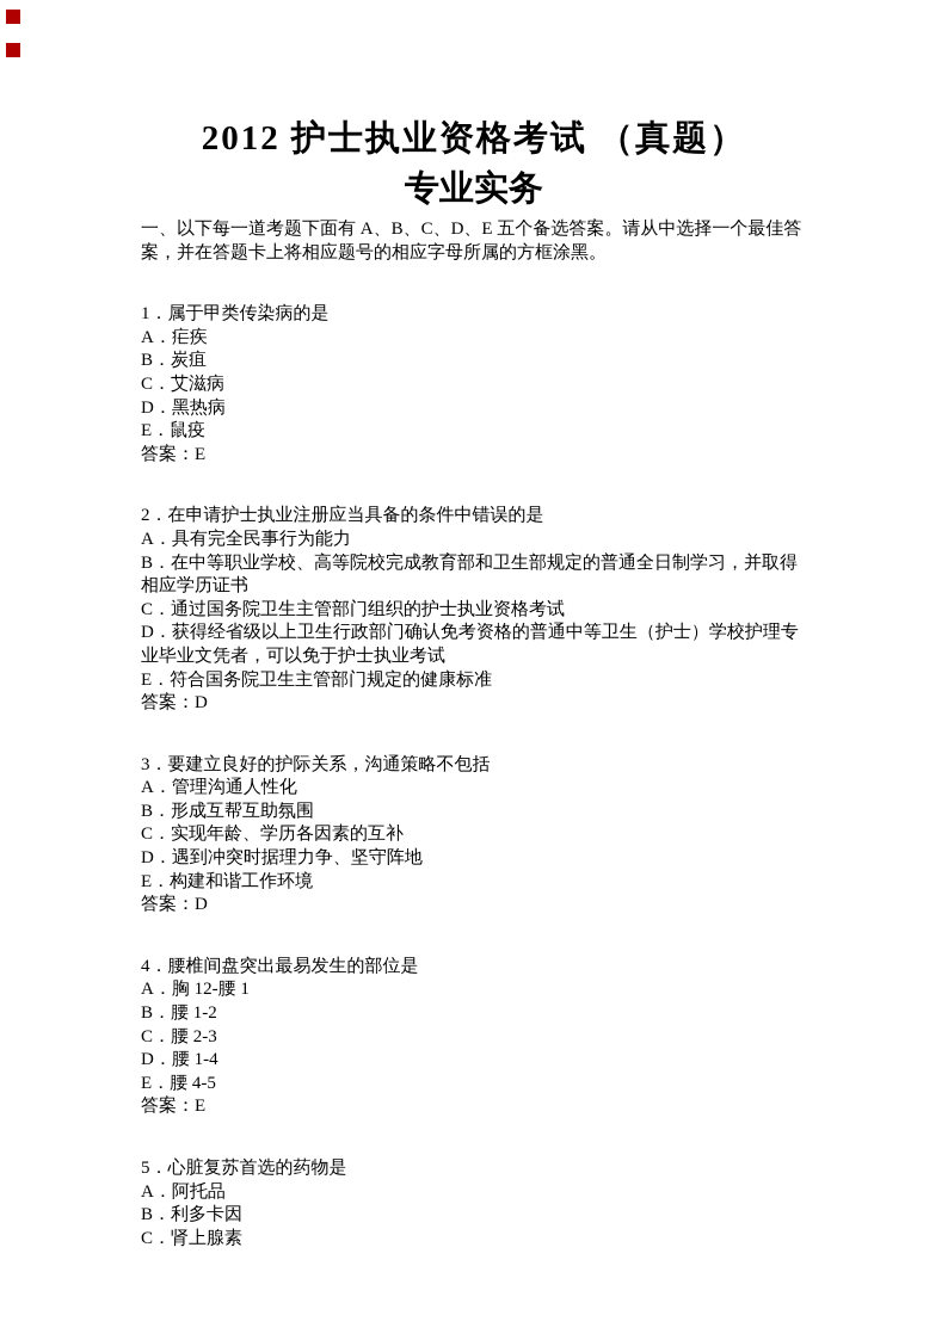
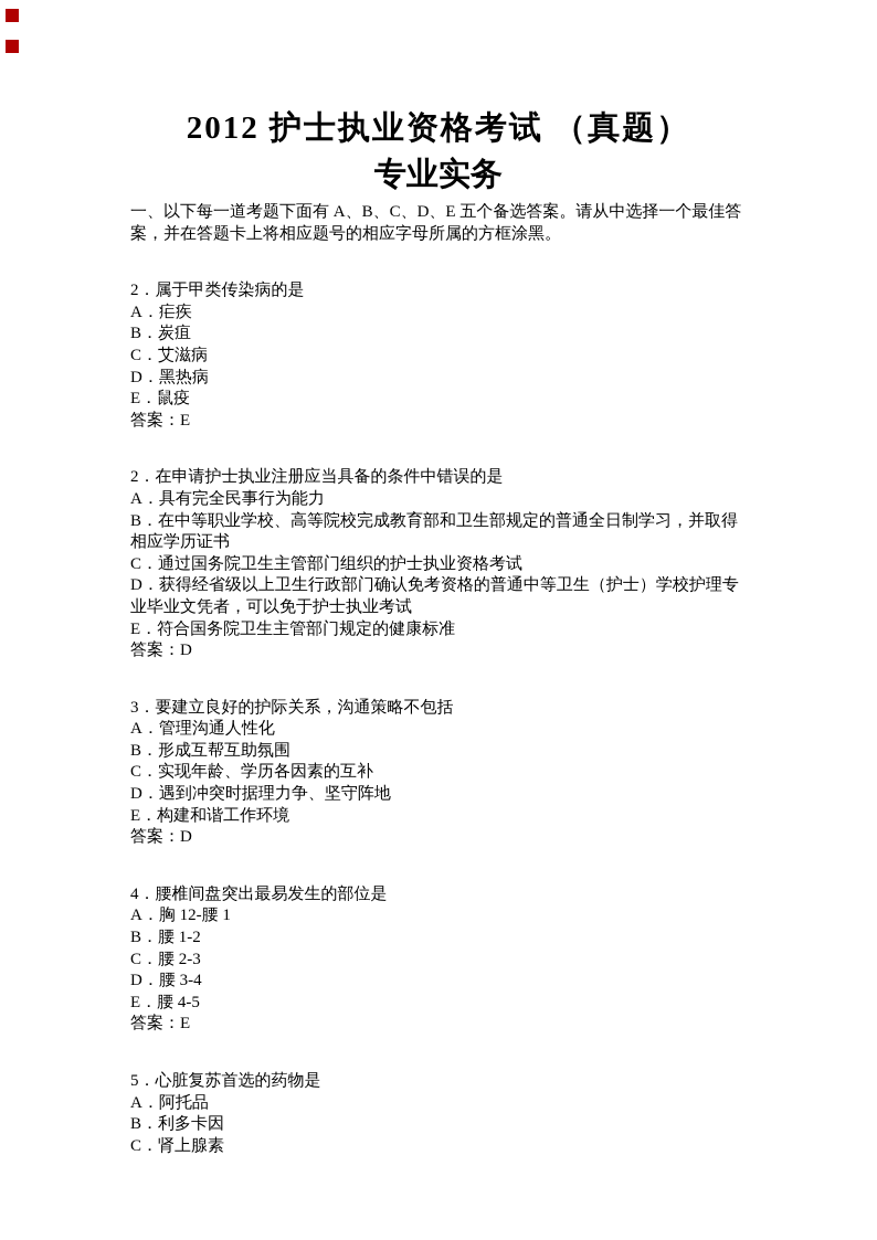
  2012 护士执业资格考试 （真题）
  专业实务
  一、以下每一道考题下面有 A、B、C、D、E 五个备选答案。请从中选择一个最佳答案，并在答题卡上将相应题号的相应字母所属的方框涂黑。
- 1．属于甲类传染病的是
+ 2．属于甲类传染病的是
  A．疟疾
  B．炭疽
  C．艾滋病
  D．黑热病
  E．鼠疫
  答案：E
  2．在申请护士执业注册应当具备的条件中错误的是
  A．具有完全民事行为能力
  B．在中等职业学校、高等院校完成教育部和卫生部规定的普通全日制学习，并取得相应学历证书
  C．通过国务院卫生主管部门组织的护士执业资格考试
  D．获得经省级以上卫生行政部门确认免考资格的普通中等卫生（护士）学校护理专业毕业文凭者，可以免于护士执业考试
  E．符合国务院卫生主管部门规定的健康标准
  答案：D
  3．要建立良好的护际关系，沟通策略不包括
  A．管理沟通人性化
  B．形成互帮互助氛围
  C．实现年龄、学历各因素的互补
  D．遇到冲突时据理力争、坚守阵地
  E．构建和谐工作环境
  答案：D
  4．腰椎间盘突出最易发生的部位是
  A．胸 12-腰 1
  B．腰 1-2
  C．腰 2-3
- D．腰 1-4
+ D．腰 3-4
  E．腰 4-5
  答案：E
  5．心脏复苏首选的药物是
  A．阿托品
  B．利多卡因
  C．肾上腺素
